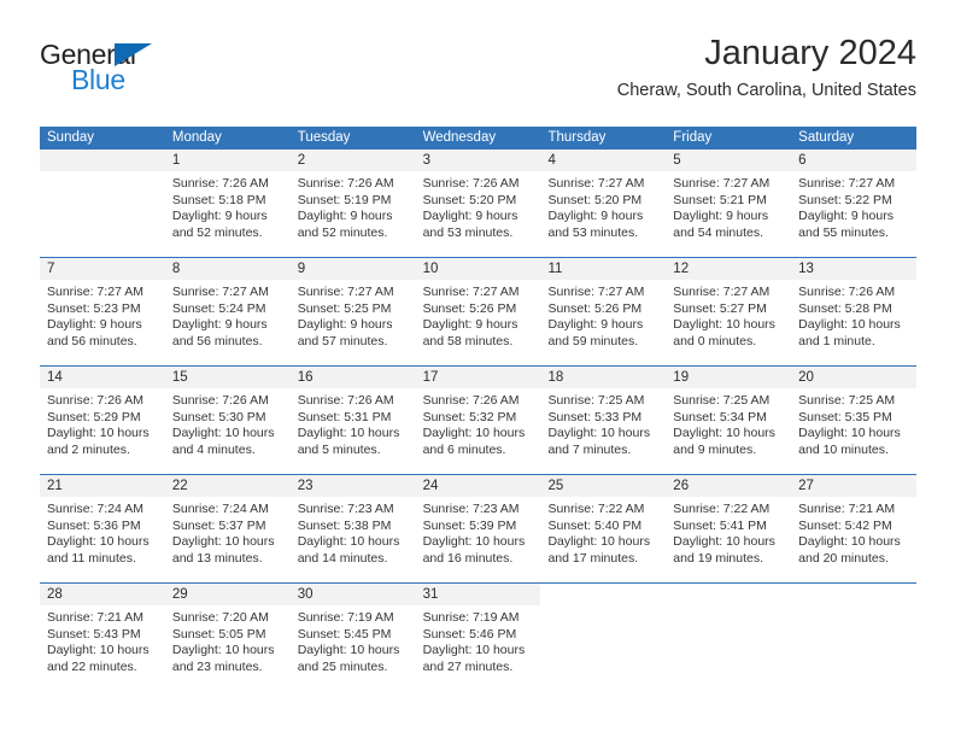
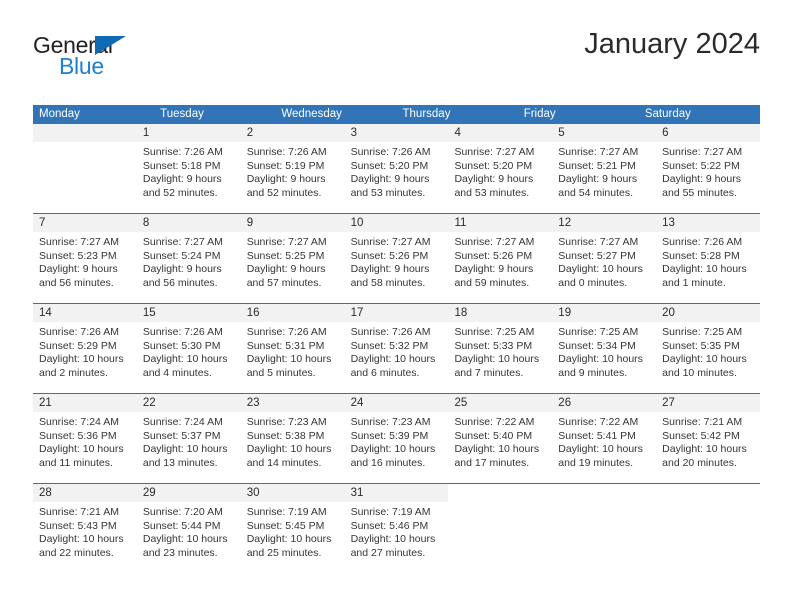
  General
  Blue
  January 2024
- Cheraw, South Carolina, United States
- Sunday
  Monday
  Tuesday
  Wednesday
  Thursday
  Friday
  Saturday
  1
  Sunrise: 7:26 AM
  Sunset: 5:18 PM
  Daylight: 9 hours
  and 52 minutes.
  2
  Sunrise: 7:26 AM
  Sunset: 5:19 PM
  Daylight: 9 hours
  and 52 minutes.
  3
  Sunrise: 7:26 AM
  Sunset: 5:20 PM
  Daylight: 9 hours
  and 53 minutes.
  4
  Sunrise: 7:27 AM
  Sunset: 5:20 PM
  Daylight: 9 hours
  and 53 minutes.
  5
  Sunrise: 7:27 AM
  Sunset: 5:21 PM
  Daylight: 9 hours
  and 54 minutes.
  6
  Sunrise: 7:27 AM
  Sunset: 5:22 PM
  Daylight: 9 hours
  and 55 minutes.
  7
  Sunrise: 7:27 AM
  Sunset: 5:23 PM
  Daylight: 9 hours
  and 56 minutes.
  8
  Sunrise: 7:27 AM
  Sunset: 5:24 PM
  Daylight: 9 hours
  and 56 minutes.
  9
  Sunrise: 7:27 AM
  Sunset: 5:25 PM
  Daylight: 9 hours
  and 57 minutes.
  10
  Sunrise: 7:27 AM
  Sunset: 5:26 PM
  Daylight: 9 hours
  and 58 minutes.
  11
  Sunrise: 7:27 AM
  Sunset: 5:26 PM
  Daylight: 9 hours
  and 59 minutes.
  12
  Sunrise: 7:27 AM
  Sunset: 5:27 PM
  Daylight: 10 hours
  and 0 minutes.
  13
  Sunrise: 7:26 AM
  Sunset: 5:28 PM
  Daylight: 10 hours
  and 1 minute.
  14
  Sunrise: 7:26 AM
  Sunset: 5:29 PM
  Daylight: 10 hours
  and 2 minutes.
  15
  Sunrise: 7:26 AM
  Sunset: 5:30 PM
  Daylight: 10 hours
  and 4 minutes.
  16
  Sunrise: 7:26 AM
  Sunset: 5:31 PM
  Daylight: 10 hours
  and 5 minutes.
  17
  Sunrise: 7:26 AM
  Sunset: 5:32 PM
  Daylight: 10 hours
  and 6 minutes.
  18
  Sunrise: 7:25 AM
  Sunset: 5:33 PM
  Daylight: 10 hours
  and 7 minutes.
  19
  Sunrise: 7:25 AM
  Sunset: 5:34 PM
  Daylight: 10 hours
  and 9 minutes.
  20
  Sunrise: 7:25 AM
  Sunset: 5:35 PM
  Daylight: 10 hours
  and 10 minutes.
  21
  Sunrise: 7:24 AM
  Sunset: 5:36 PM
  Daylight: 10 hours
  and 11 minutes.
  22
  Sunrise: 7:24 AM
  Sunset: 5:37 PM
  Daylight: 10 hours
  and 13 minutes.
  23
  Sunrise: 7:23 AM
  Sunset: 5:38 PM
  Daylight: 10 hours
  and 14 minutes.
  24
  Sunrise: 7:23 AM
  Sunset: 5:39 PM
  Daylight: 10 hours
  and 16 minutes.
  25
  Sunrise: 7:22 AM
  Sunset: 5:40 PM
  Daylight: 10 hours
  and 17 minutes.
  26
  Sunrise: 7:22 AM
  Sunset: 5:41 PM
  Daylight: 10 hours
  and 19 minutes.
  27
  Sunrise: 7:21 AM
  Sunset: 5:42 PM
  Daylight: 10 hours
  and 20 minutes.
  28
  Sunrise: 7:21 AM
  Sunset: 5:43 PM
  Daylight: 10 hours
  and 22 minutes.
  29
  Sunrise: 7:20 AM
- Sunset: 5:05 PM
+ Sunset: 5:44 PM
  Daylight: 10 hours
  and 23 minutes.
  30
  Sunrise: 7:19 AM
  Sunset: 5:45 PM
  Daylight: 10 hours
  and 25 minutes.
  31
  Sunrise: 7:19 AM
  Sunset: 5:46 PM
  Daylight: 10 hours
  and 27 minutes.
